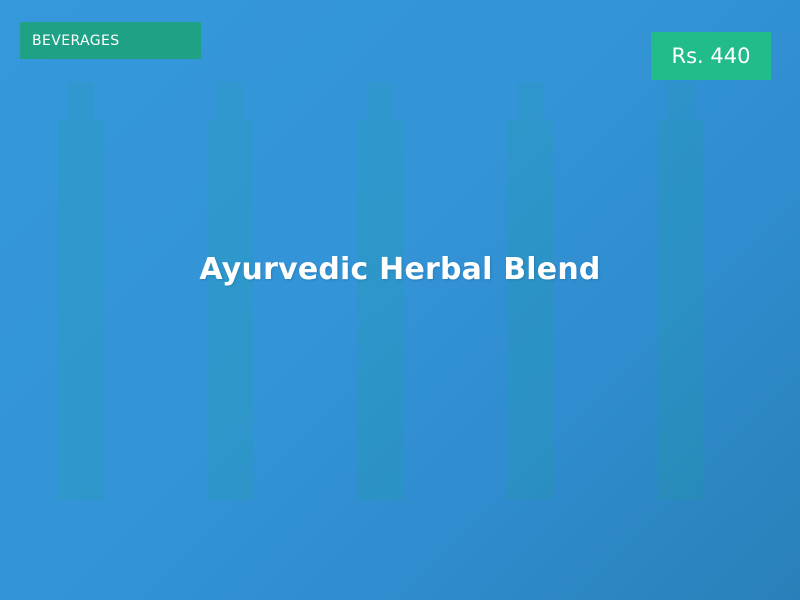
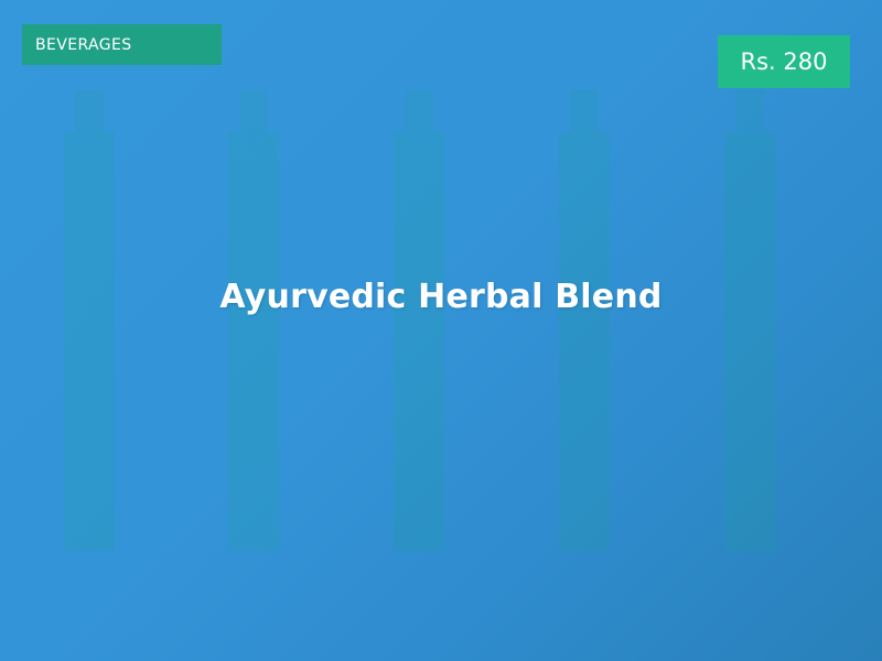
  BEVERAGES
- Rs. 440
+ Rs. 280
  Ayurvedic Herbal Blend
